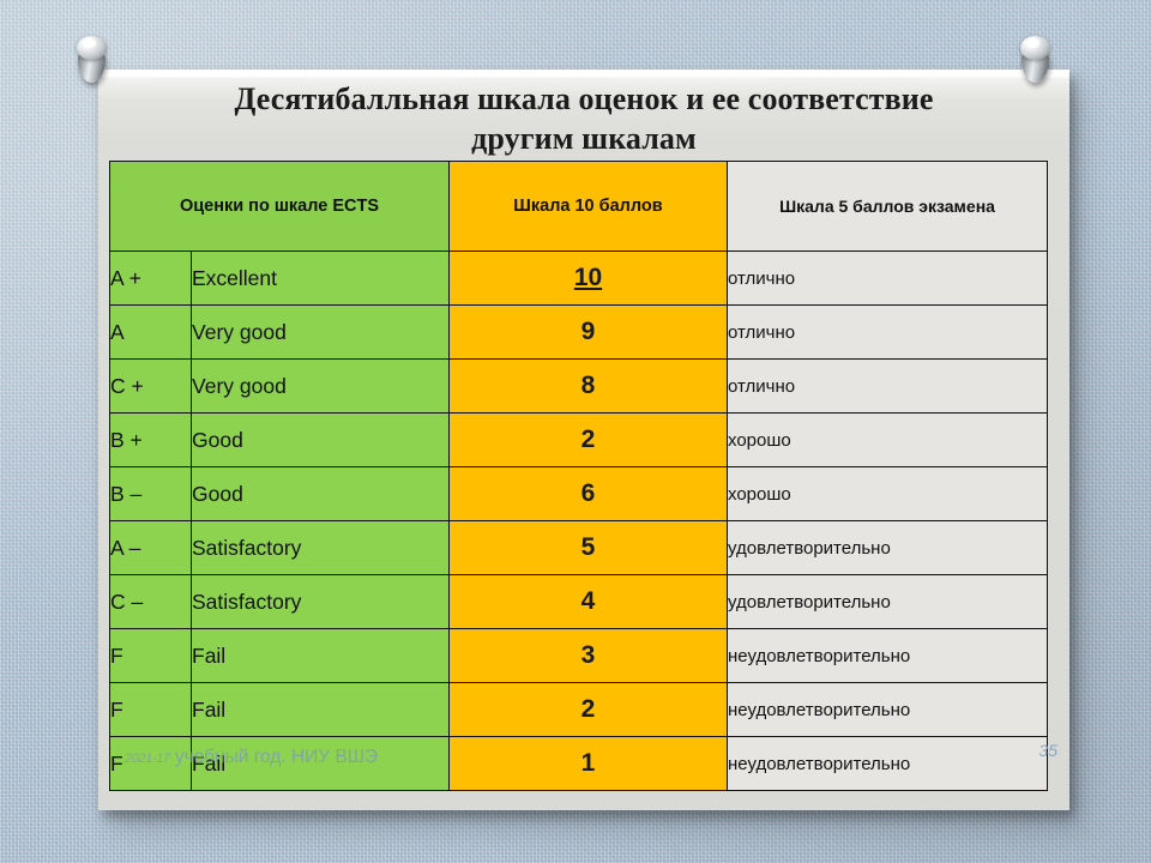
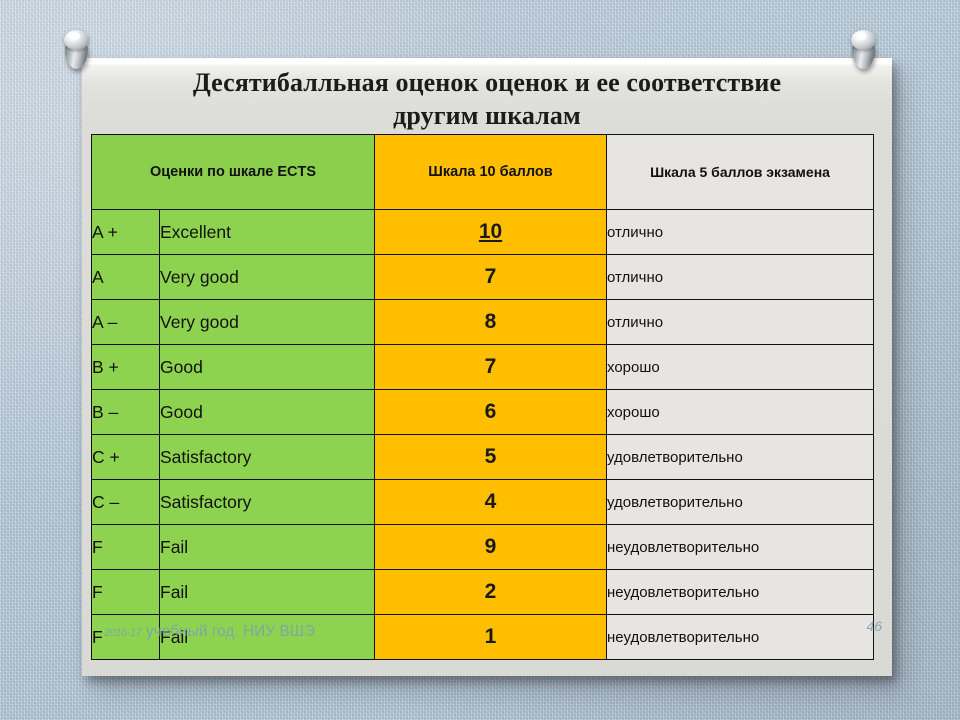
- Десятибалльная шкала оценок и ее соответствие
+ Десятибалльная оценок оценок и ее соответствие
  другим шкалам
  Оценки по шкале ECTS	Шкала 10 баллов	Шкала 5 баллов экзамена
  A +	Excellent	10	отлично
- A	Very good	9	отлично
+ A	Very good	7	отлично
- C +	Very good	8	отлично
+ A –	Very good	8	отлично
- B +	Good	2	хорошо
+ B +	Good	7	хорошо
  B –	Good	6	хорошо
- A –	Satisfactory	5	удовлетворительно
+ C +	Satisfactory	5	удовлетворительно
  C –	Satisfactory	4	удовлетворительно
- F	Fail	3	неудовлетворительно
+ F	Fail	9	неудовлетворительно
  F	Fail	2	неудовлетворительно
  F	Fail	1	неудовлетворительно
- 2021-17 учебный год. НИУ ВШЭ
+ 2016-17 учебный год. НИУ ВШЭ
- 35
+ 46
